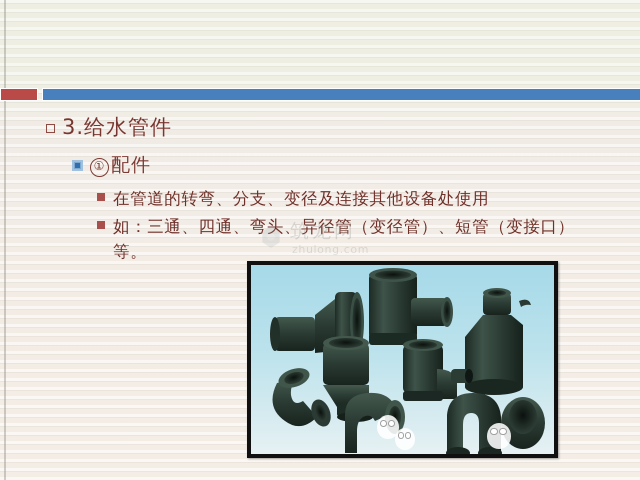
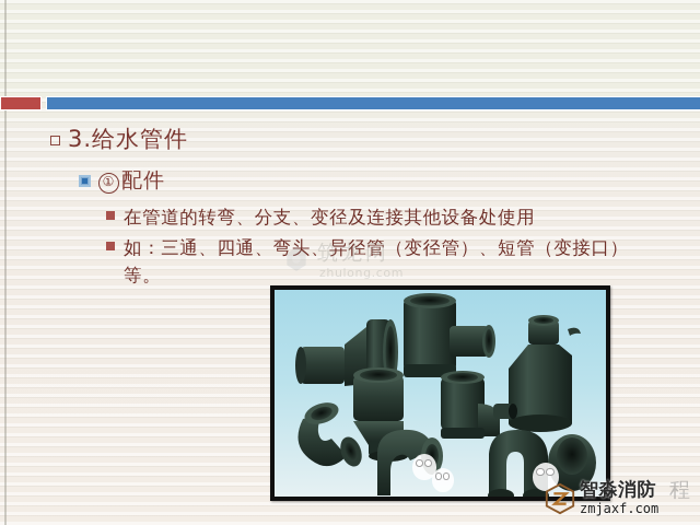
  3.给水管件
  ① 配件
  在管道的转弯、分支、变径及连接其他设备处使用
  如：三通、四通、弯头、异径管（变径管）、短管（变接口）等。
  筑龙网
  zhulong.com
+ 智淼消防
+ zmjaxf.com
+ 程
